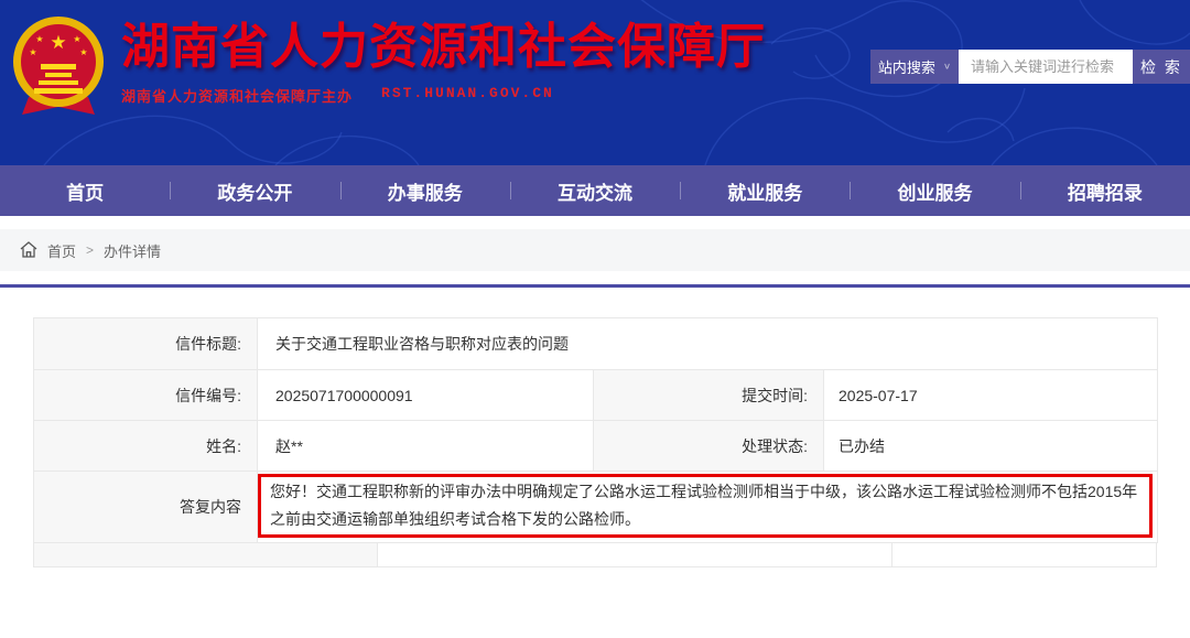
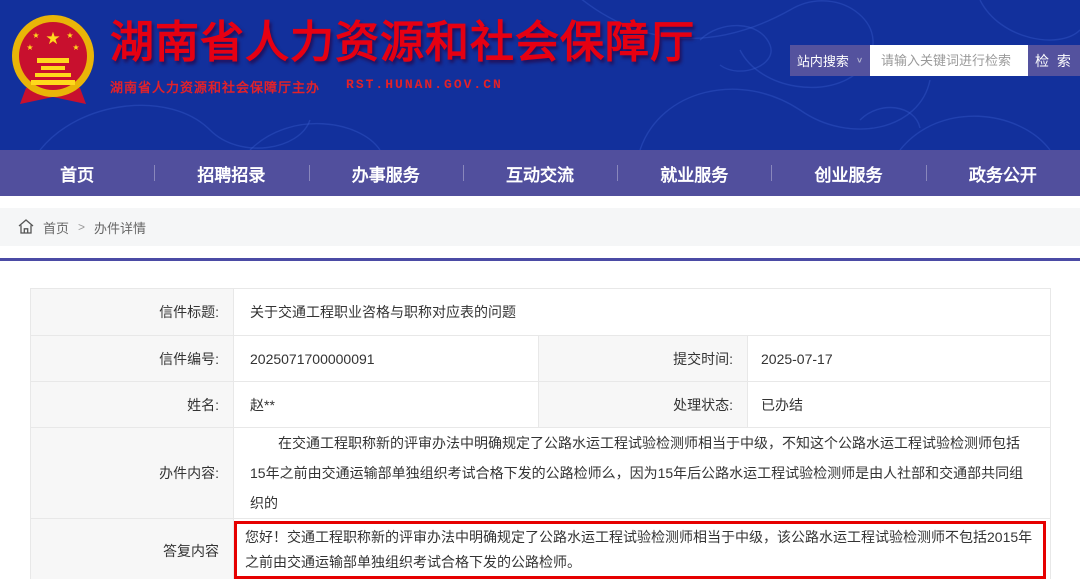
  ★
  ★
  ★
  ★
  ★
  湖南省人力资源和社会保障厅
  湖南省人力资源和社会保障厅主办
  RST.HUNAN.GOV.CN
  站内搜索
  ∨
  请输入关键词进行检索
  检 索
  首页
- 政务公开
+ 招聘招录
  办事服务
  互动交流
  就业服务
  创业服务
- 招聘招录
+ 政务公开
  首页
  >
  办件详情
  信件标题:	关于交通工程职业咨格与职称对应表的问题
  信件编号:	2025071700000091	提交时间:	2025-07-17
  姓名:	赵**	处理状态:	已办结
+ 办件内容:	在交通工程职称新的评审办法中明确规定了公路水运工程试验检测师相当于中级，不知这个公路水运工程试验检测师包括15年之前由交通运输部单独组织考试合格下发的公路检师么，因为15年后公路水运工程试验检测师是由人社部和交通部共同组织的
  答复内容	您好！交通工程职称新的评审办法中明确规定了公路水运工程试验检测师相当于中级，该公路水运工程试验检测师不包括2015年之前由交通运输部单独组织考试合格下发的公路检师。
